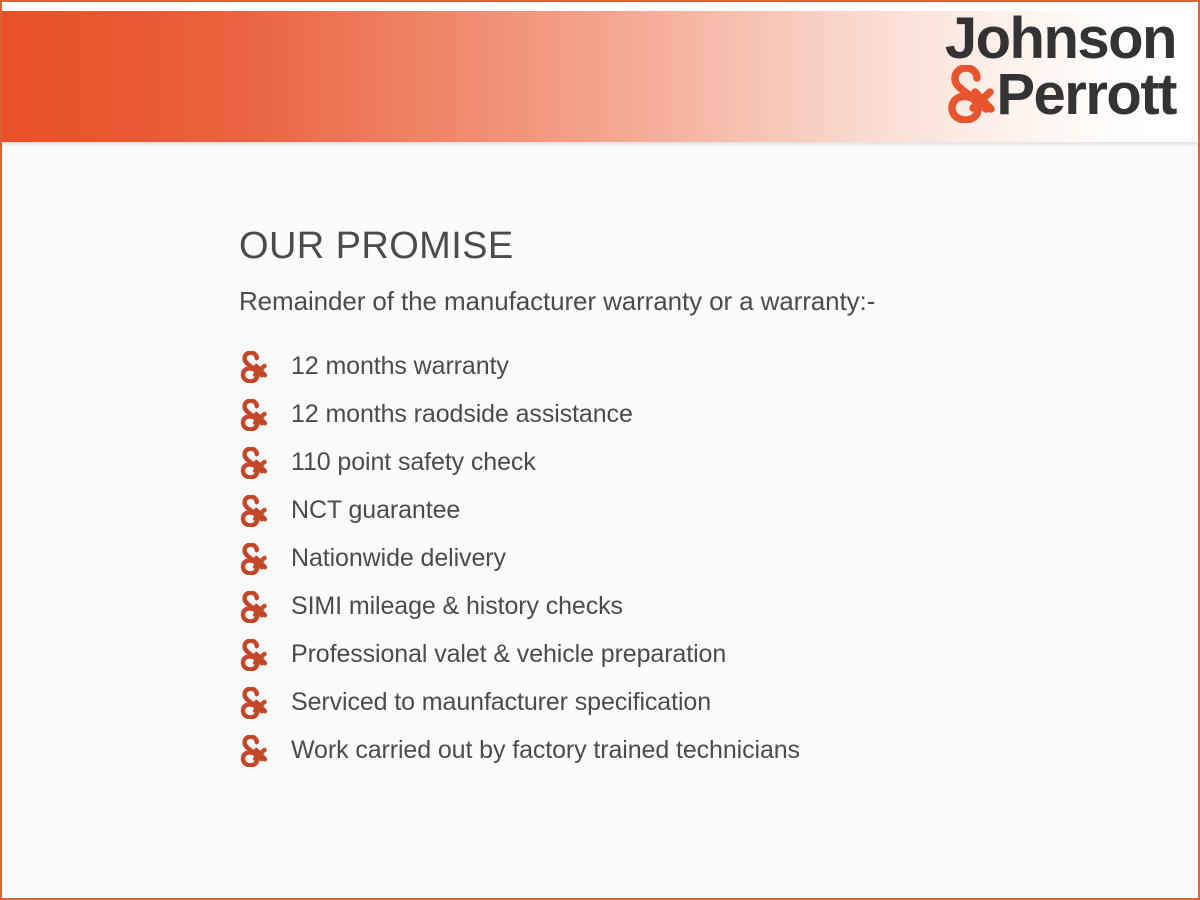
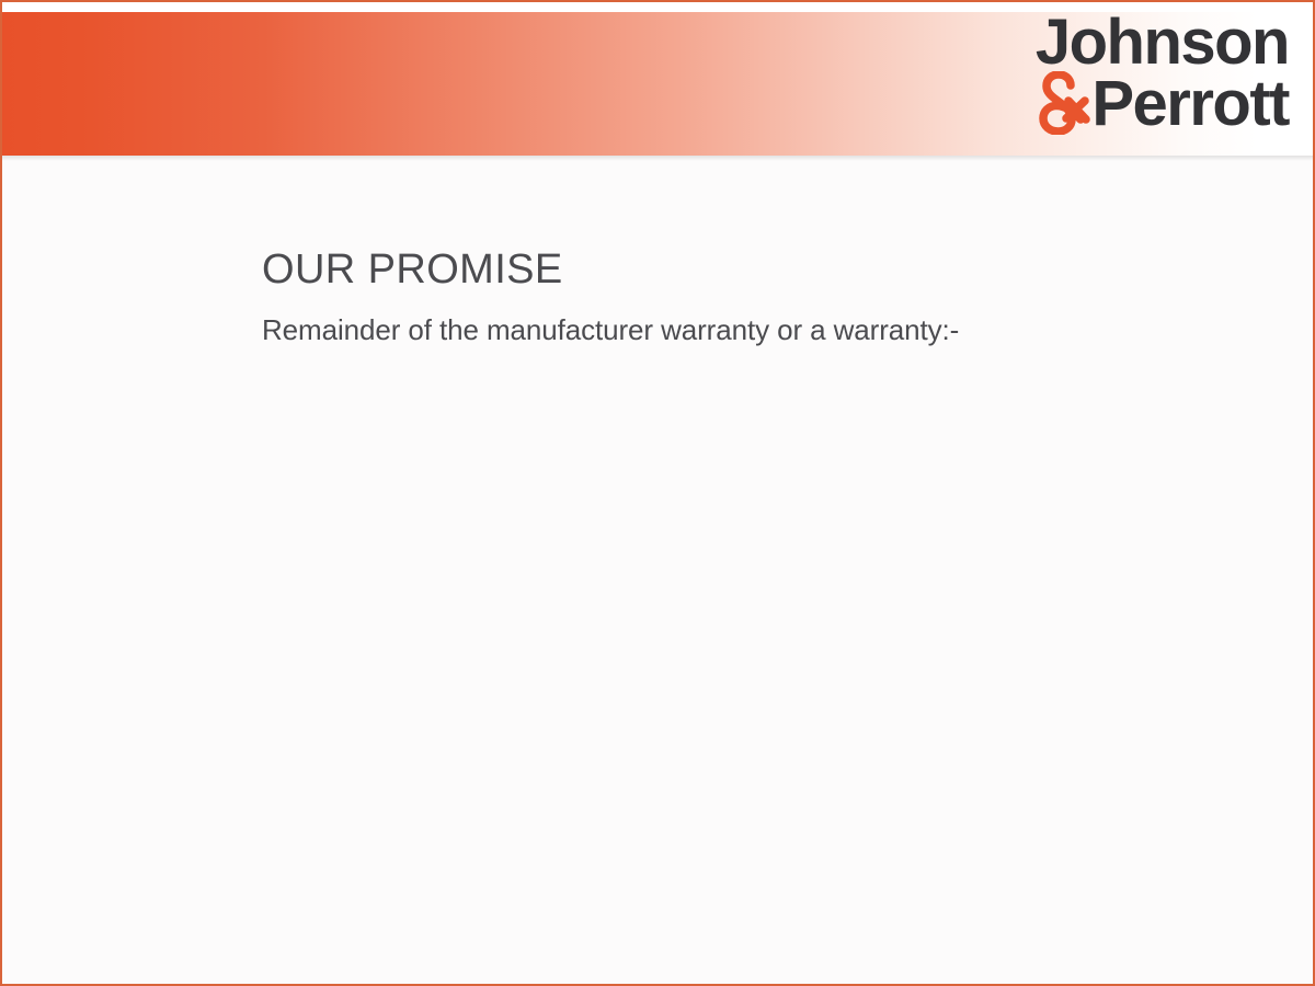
  Johnson
  Perrott
  OUR PROMISE
  Remainder of the manufacturer warranty or a warranty:-
- 12 months warranty
- 12 months raodside assistance
- 110 point safety check
- NCT guarantee
- Nationwide delivery
- SIMI mileage & history checks
- Professional valet & vehicle preparation
- Serviced to maunfacturer specification
- Work carried out by factory trained technicians
